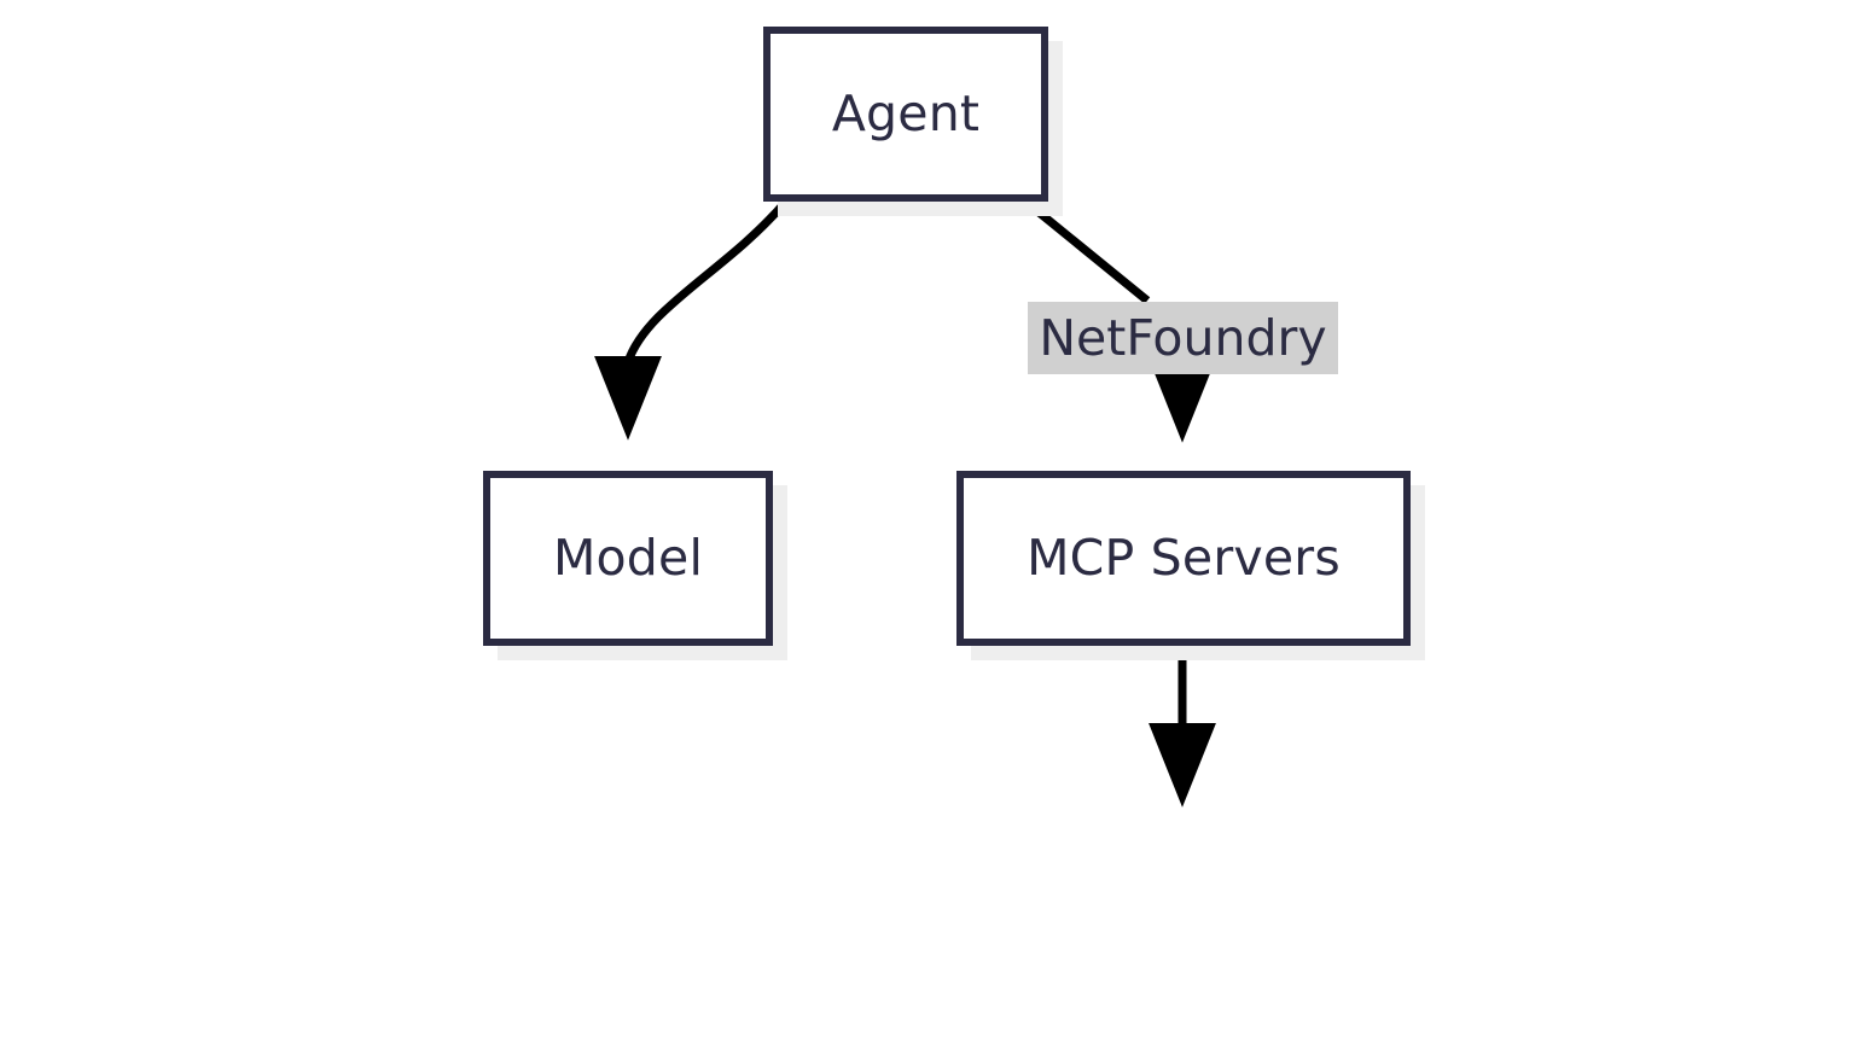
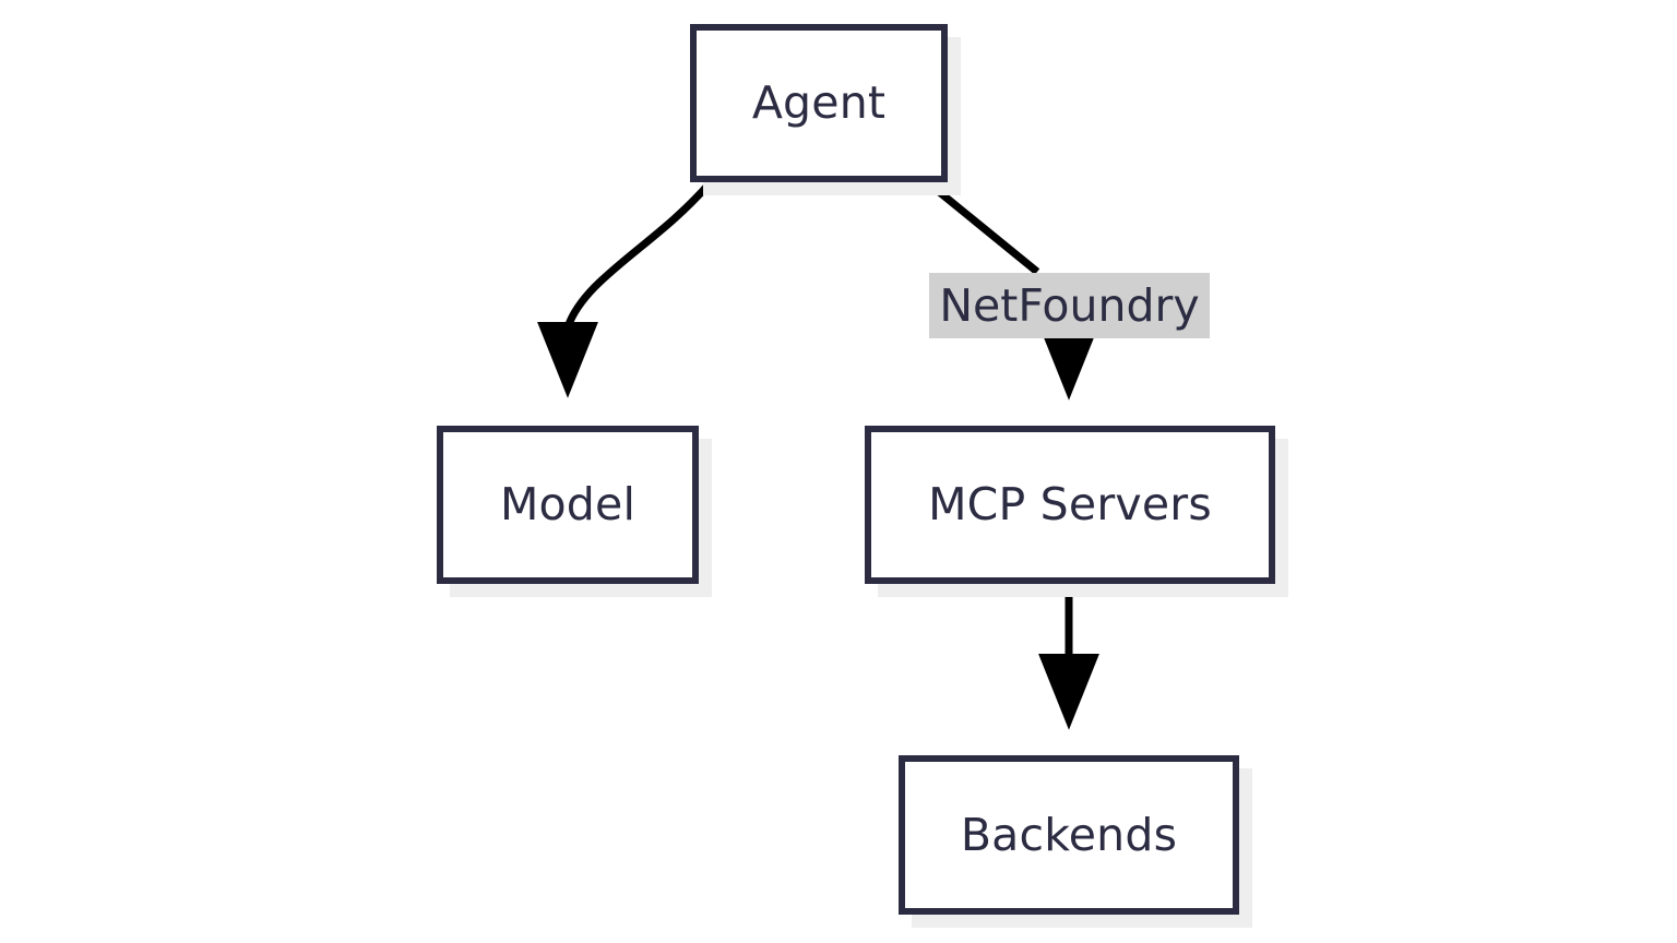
  Agent
  Model
  MCP Servers
+ Backends
  NetFoundry
